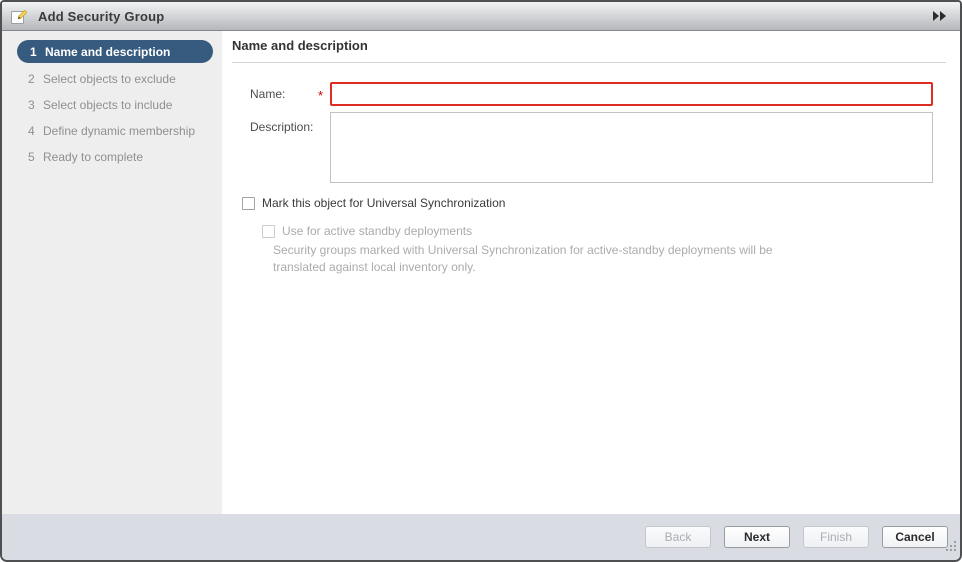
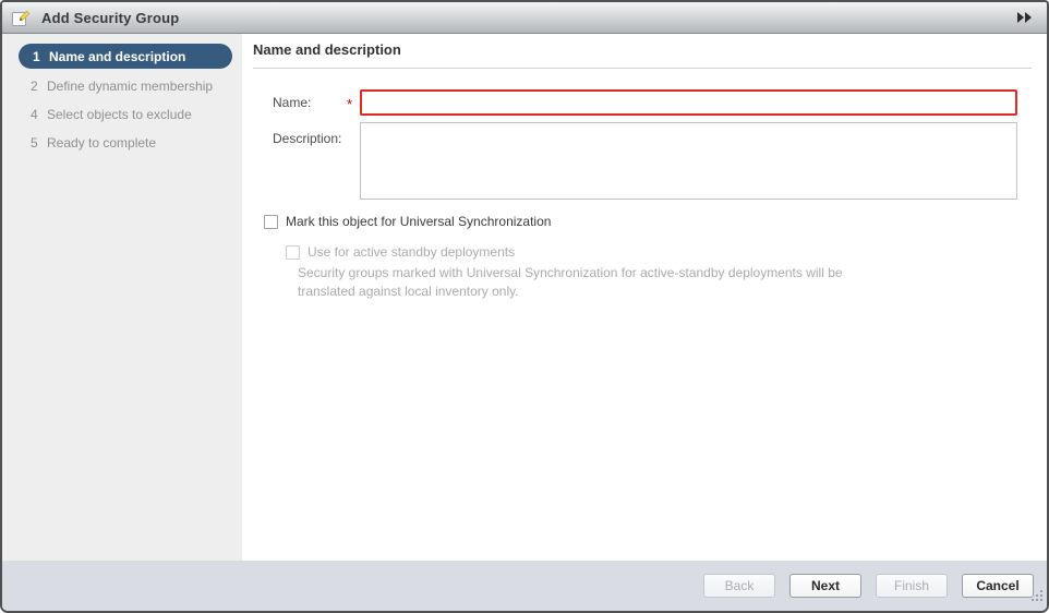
  Add Security Group
  1
  Name and description
  2
- Select objects to exclude
+ Define dynamic membership
- 3
- Select objects to include
  4
- Define dynamic membership
+ Select objects to exclude
  5
  Ready to complete
  Name and description
  Name:
  *
  Description:
  Mark this object for Universal Synchronization
  Use for active standby deployments
  Security groups marked with Universal Synchronization for active-standby deployments will be translated against local inventory only.
  Back
  Next
  Finish
  Cancel
